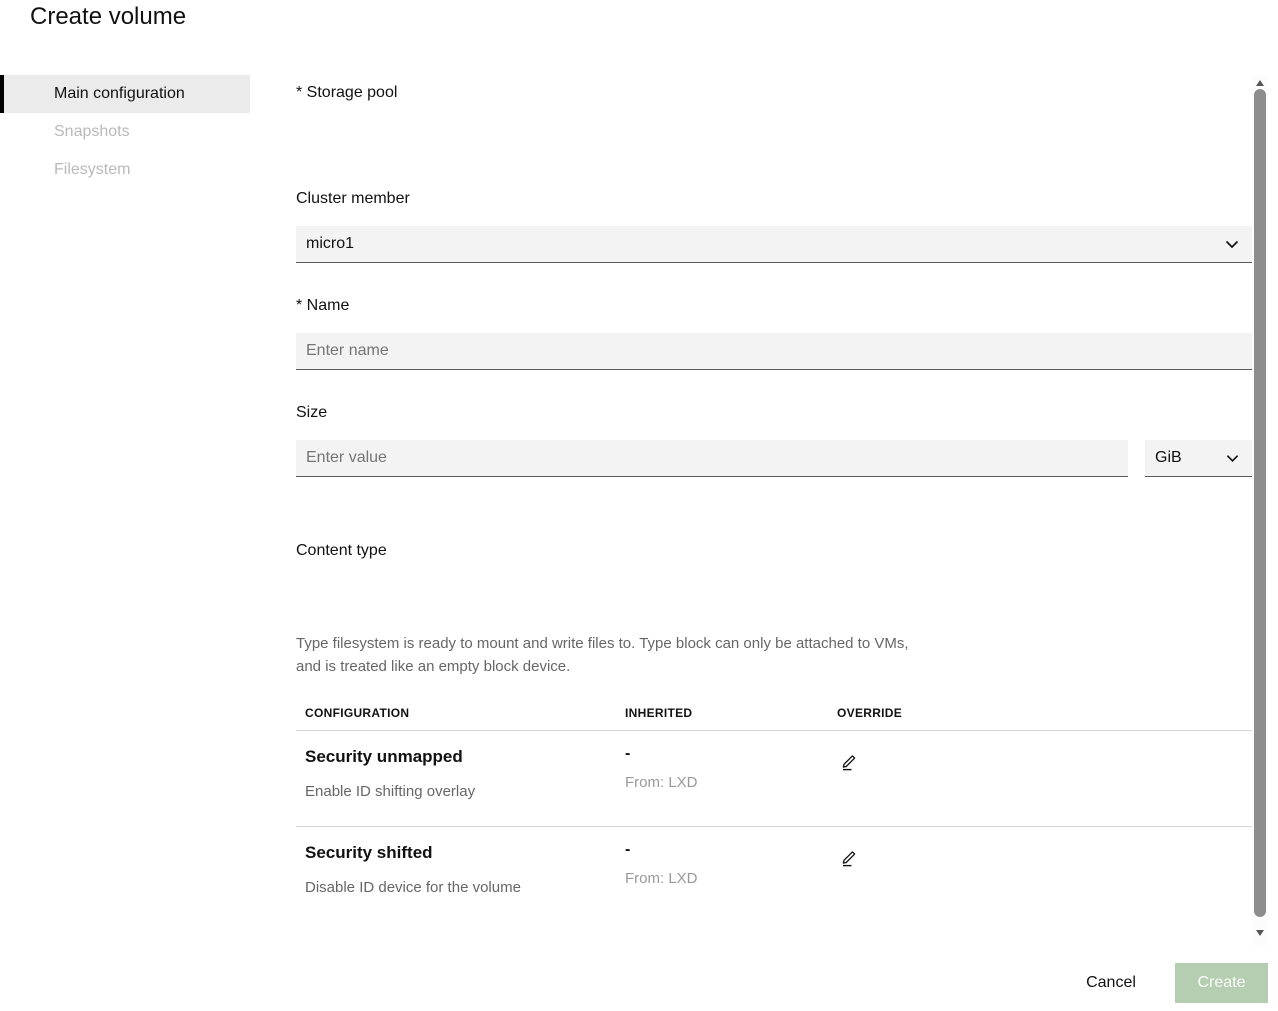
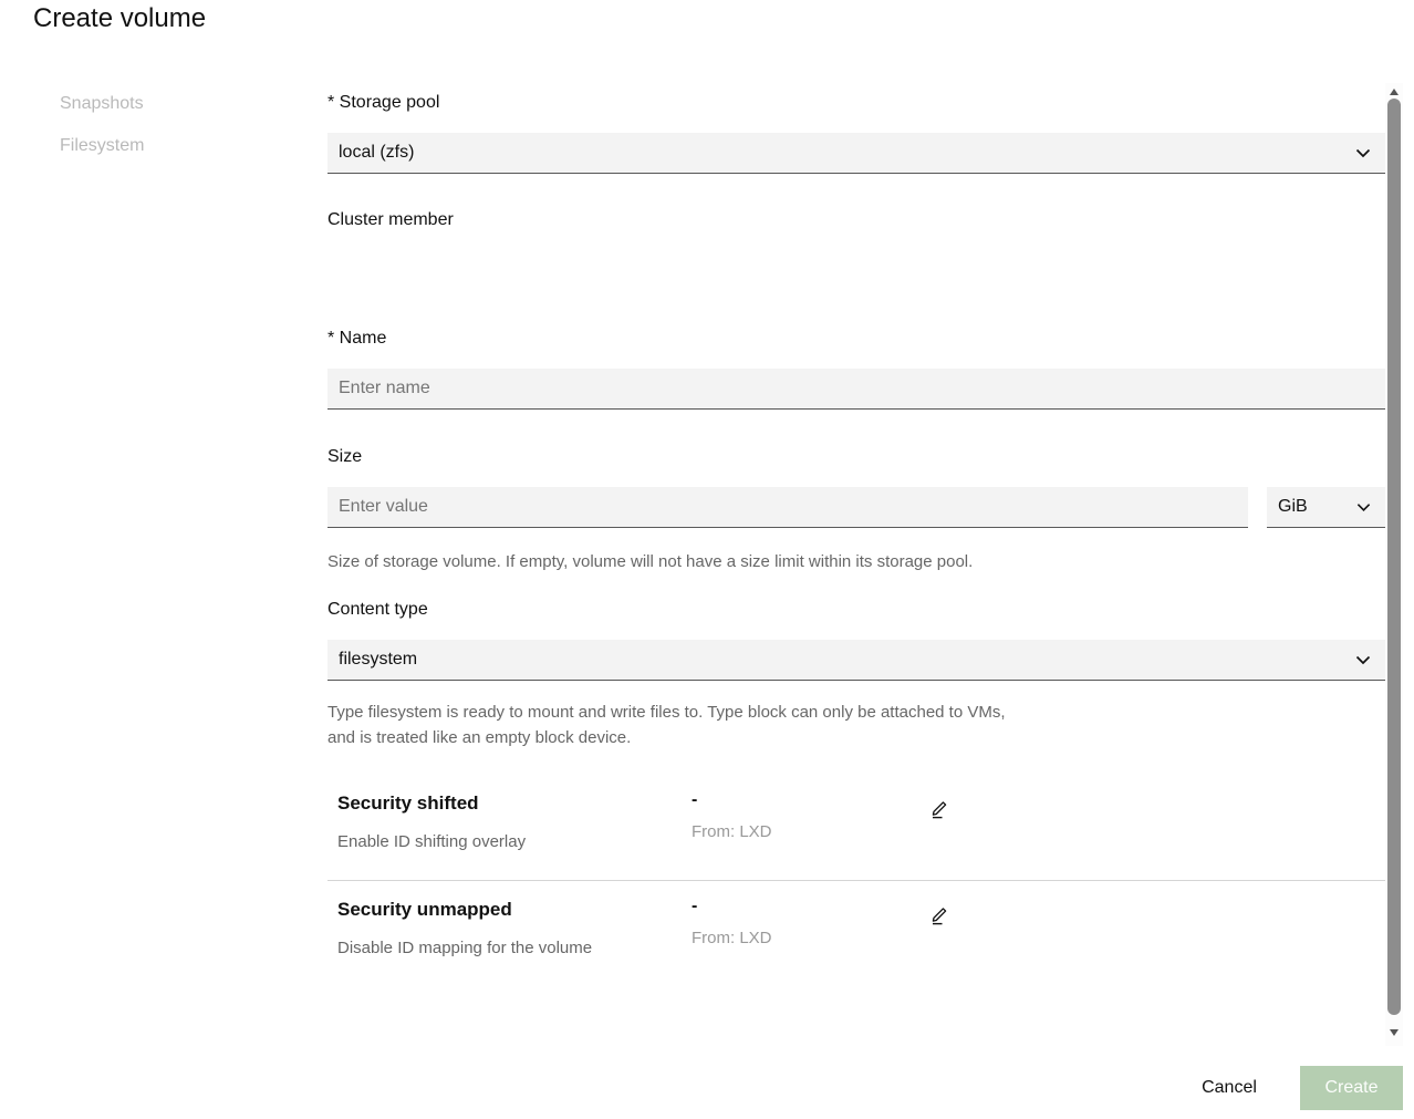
  Create volume
- Main configuration
  Snapshots
  Filesystem
  * Storage pool
+ local (zfs)
  Cluster member
- micro1
  * Name
  Enter name
  Size
  Enter value
  GiB
+ Size of storage volume. If empty, volume will not have a size limit within its storage pool.
  Content type
+ filesystem
  Type filesystem is ready to mount and write files to. Type block can only be attached to VMs, and is treated like an empty block device.
- CONFIGURATION
- INHERITED
- OVERRIDE
- Security unmapped
+ Security shifted
  Enable ID shifting overlay
  -
  From: LXD
- Security shifted
+ Security unmapped
- Disable ID device for the volume
+ Disable ID mapping for the volume
  -
  From: LXD
  Cancel
  Create
